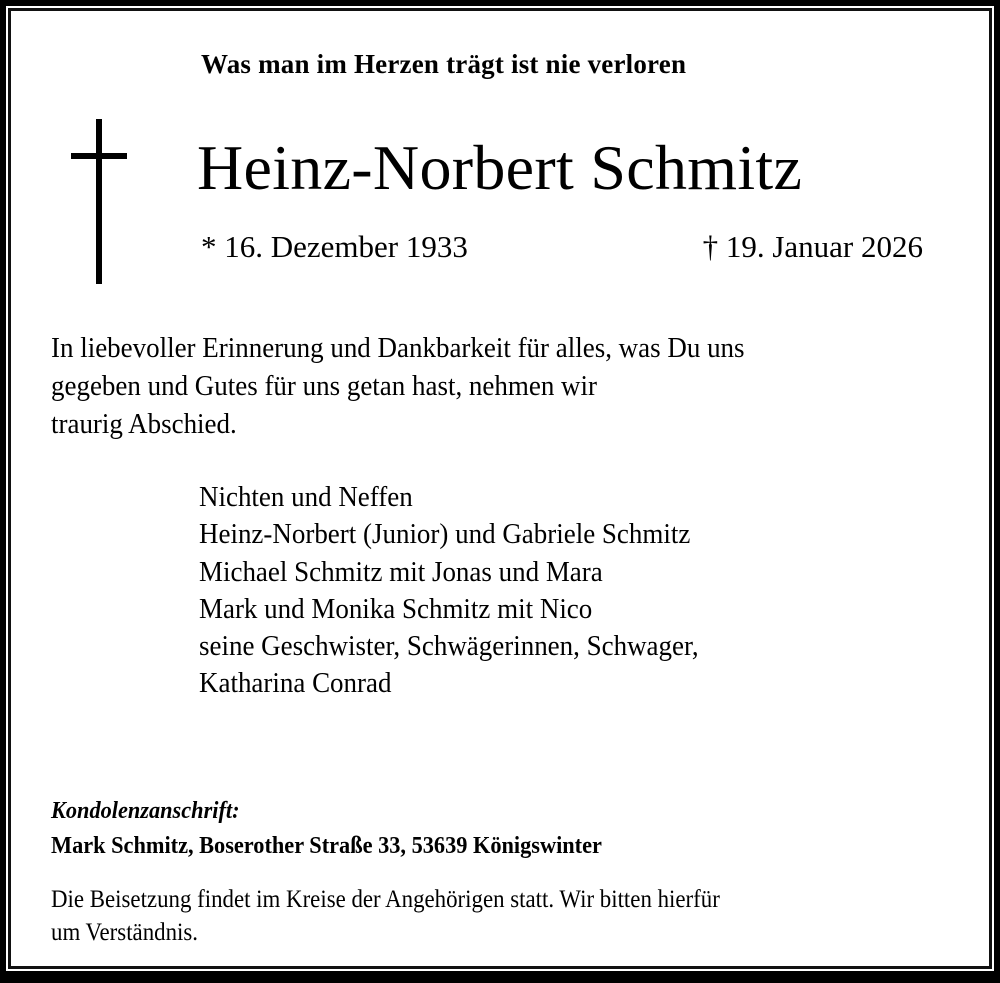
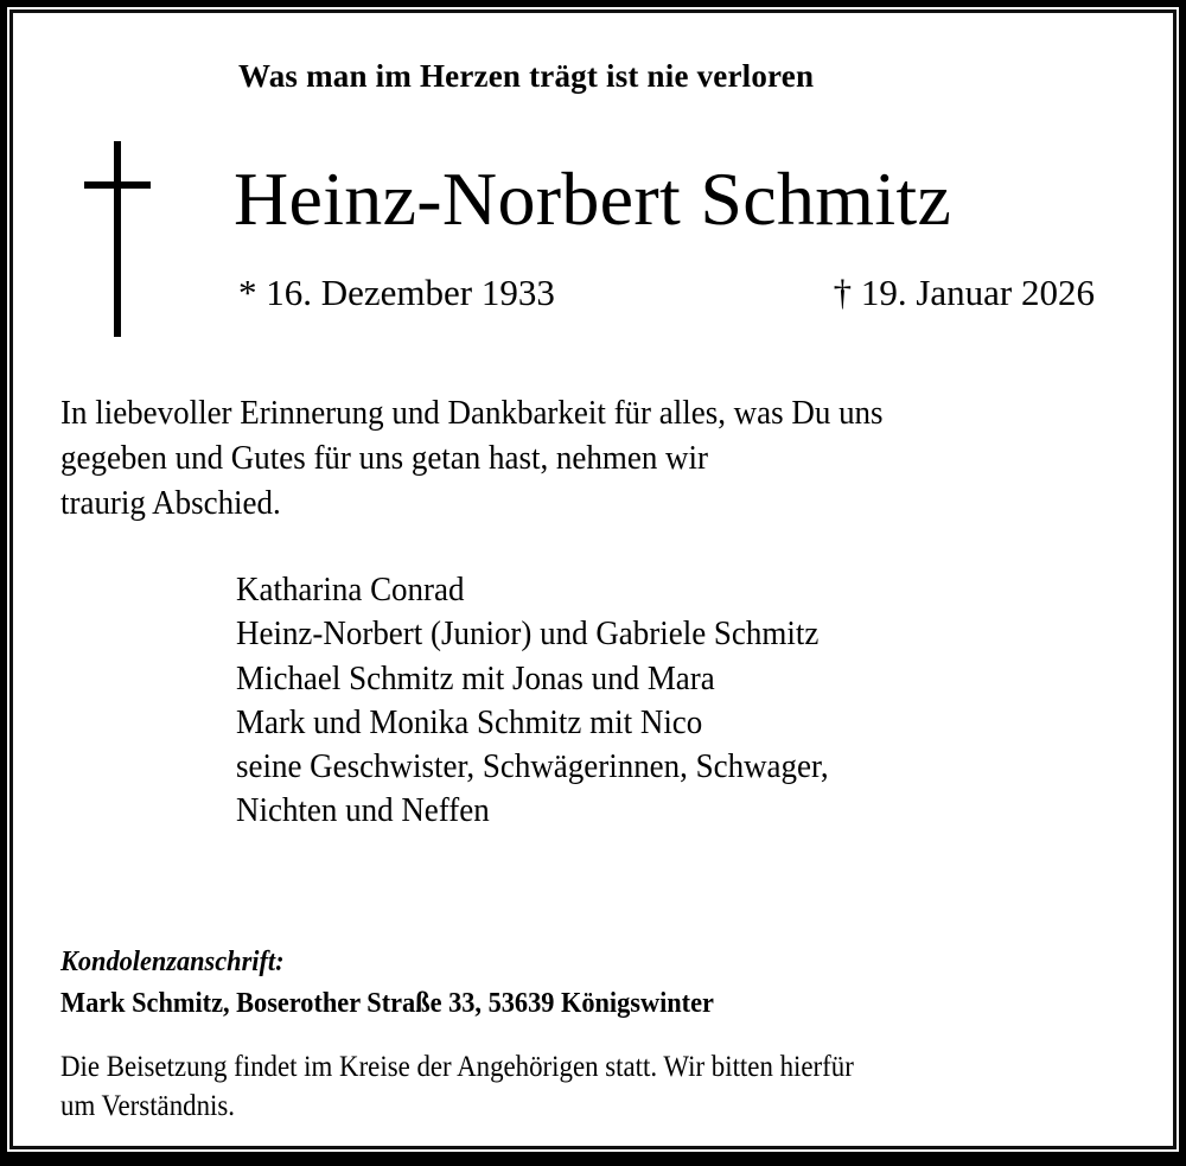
  Was man im Herzen trägt ist nie verloren
  Heinz-Norbert Schmitz
  * 16. Dezember 1933
  † 19. Januar 2026
  In liebevoller Erinnerung und Dankbarkeit für alles, was Du uns
  gegeben und Gutes für uns getan hast, nehmen wir
  traurig Abschied.
- Nichten und Neffen
+ Katharina Conrad
  Heinz-Norbert (Junior) und Gabriele Schmitz
  Michael Schmitz mit Jonas und Mara
  Mark und Monika Schmitz mit Nico
  seine Geschwister, Schwägerinnen, Schwager,
- Katharina Conrad
+ Nichten und Neffen
  Kondolenzanschrift:
  Mark Schmitz, Boserother Straße 33, 53639 Königswinter
  Die Beisetzung findet im Kreise der Angehörigen statt. Wir bitten hierfür
  um Verständnis.
